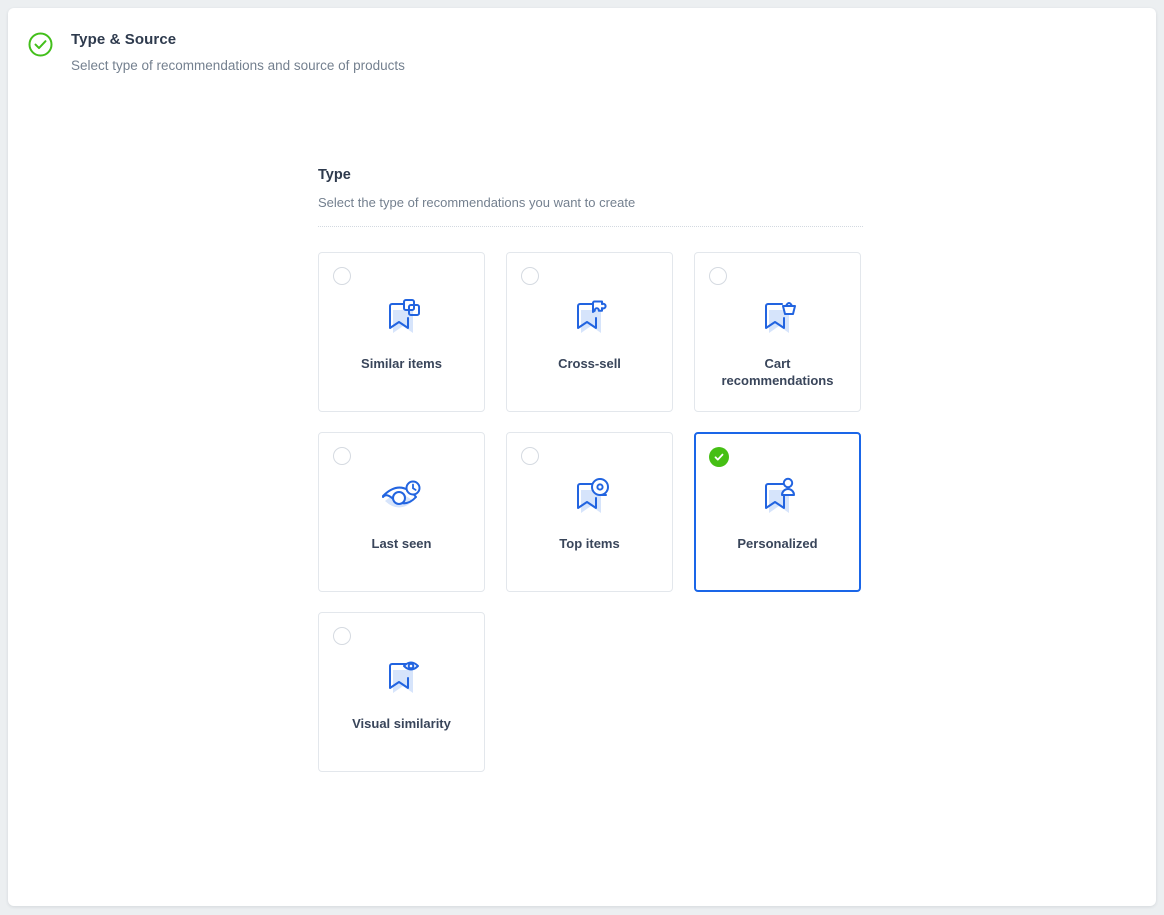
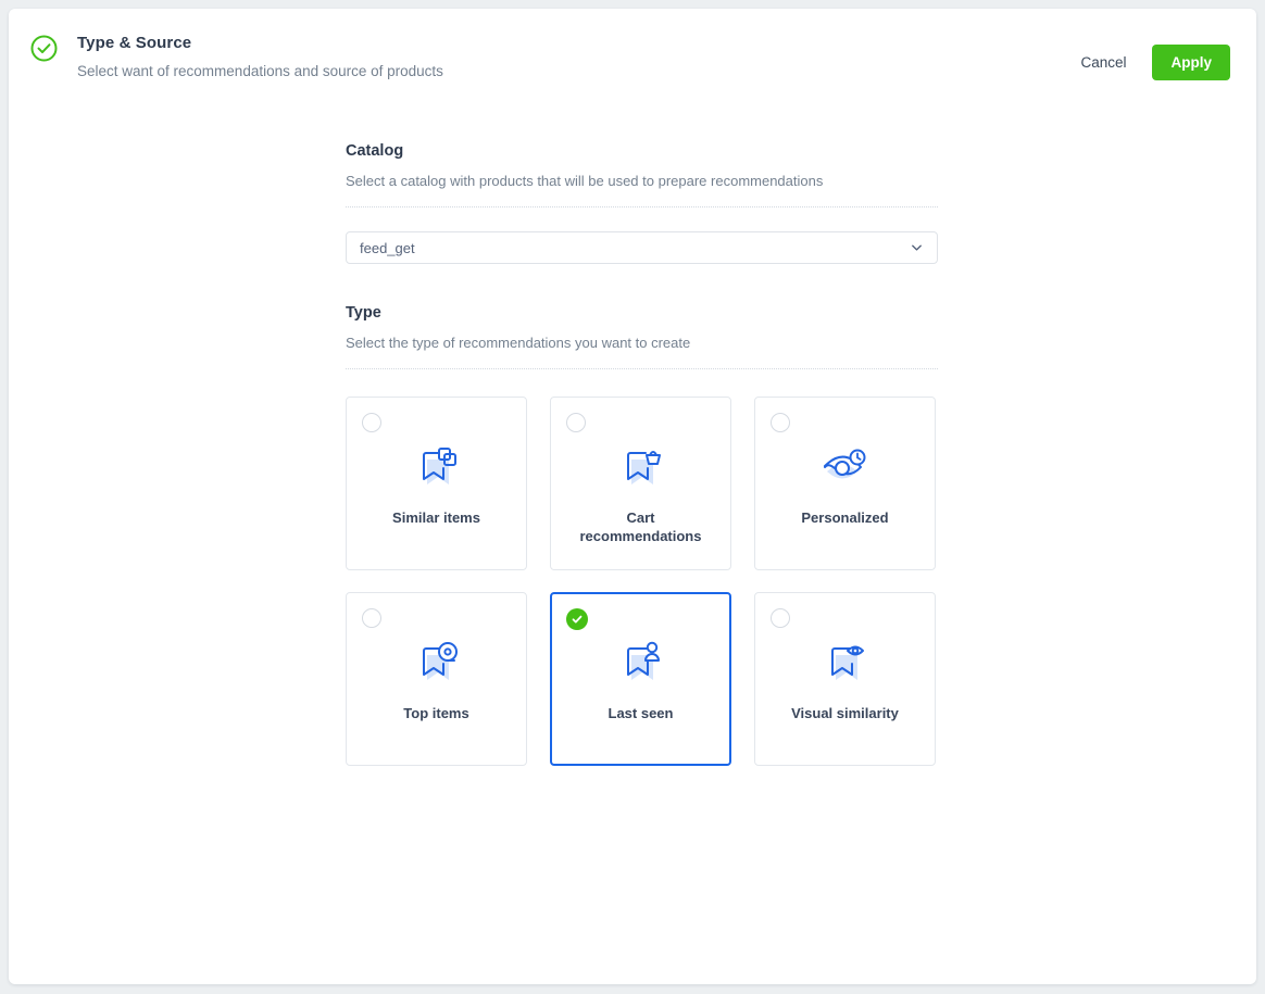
  Type & Source
- Select type of recommendations and source of products
+ Select want of recommendations and source of products
+ Cancel
+ Apply
+ Catalog
+ Select a catalog with products that will be used to prepare recommendations
+ feed_get
  Type
  Select the type of recommendations you want to create
  Similar items
- Cross-sell
  Cart recommendations
- Last seen
+ Personalized
  Top items
- Personalized
+ Last seen
  Visual similarity
